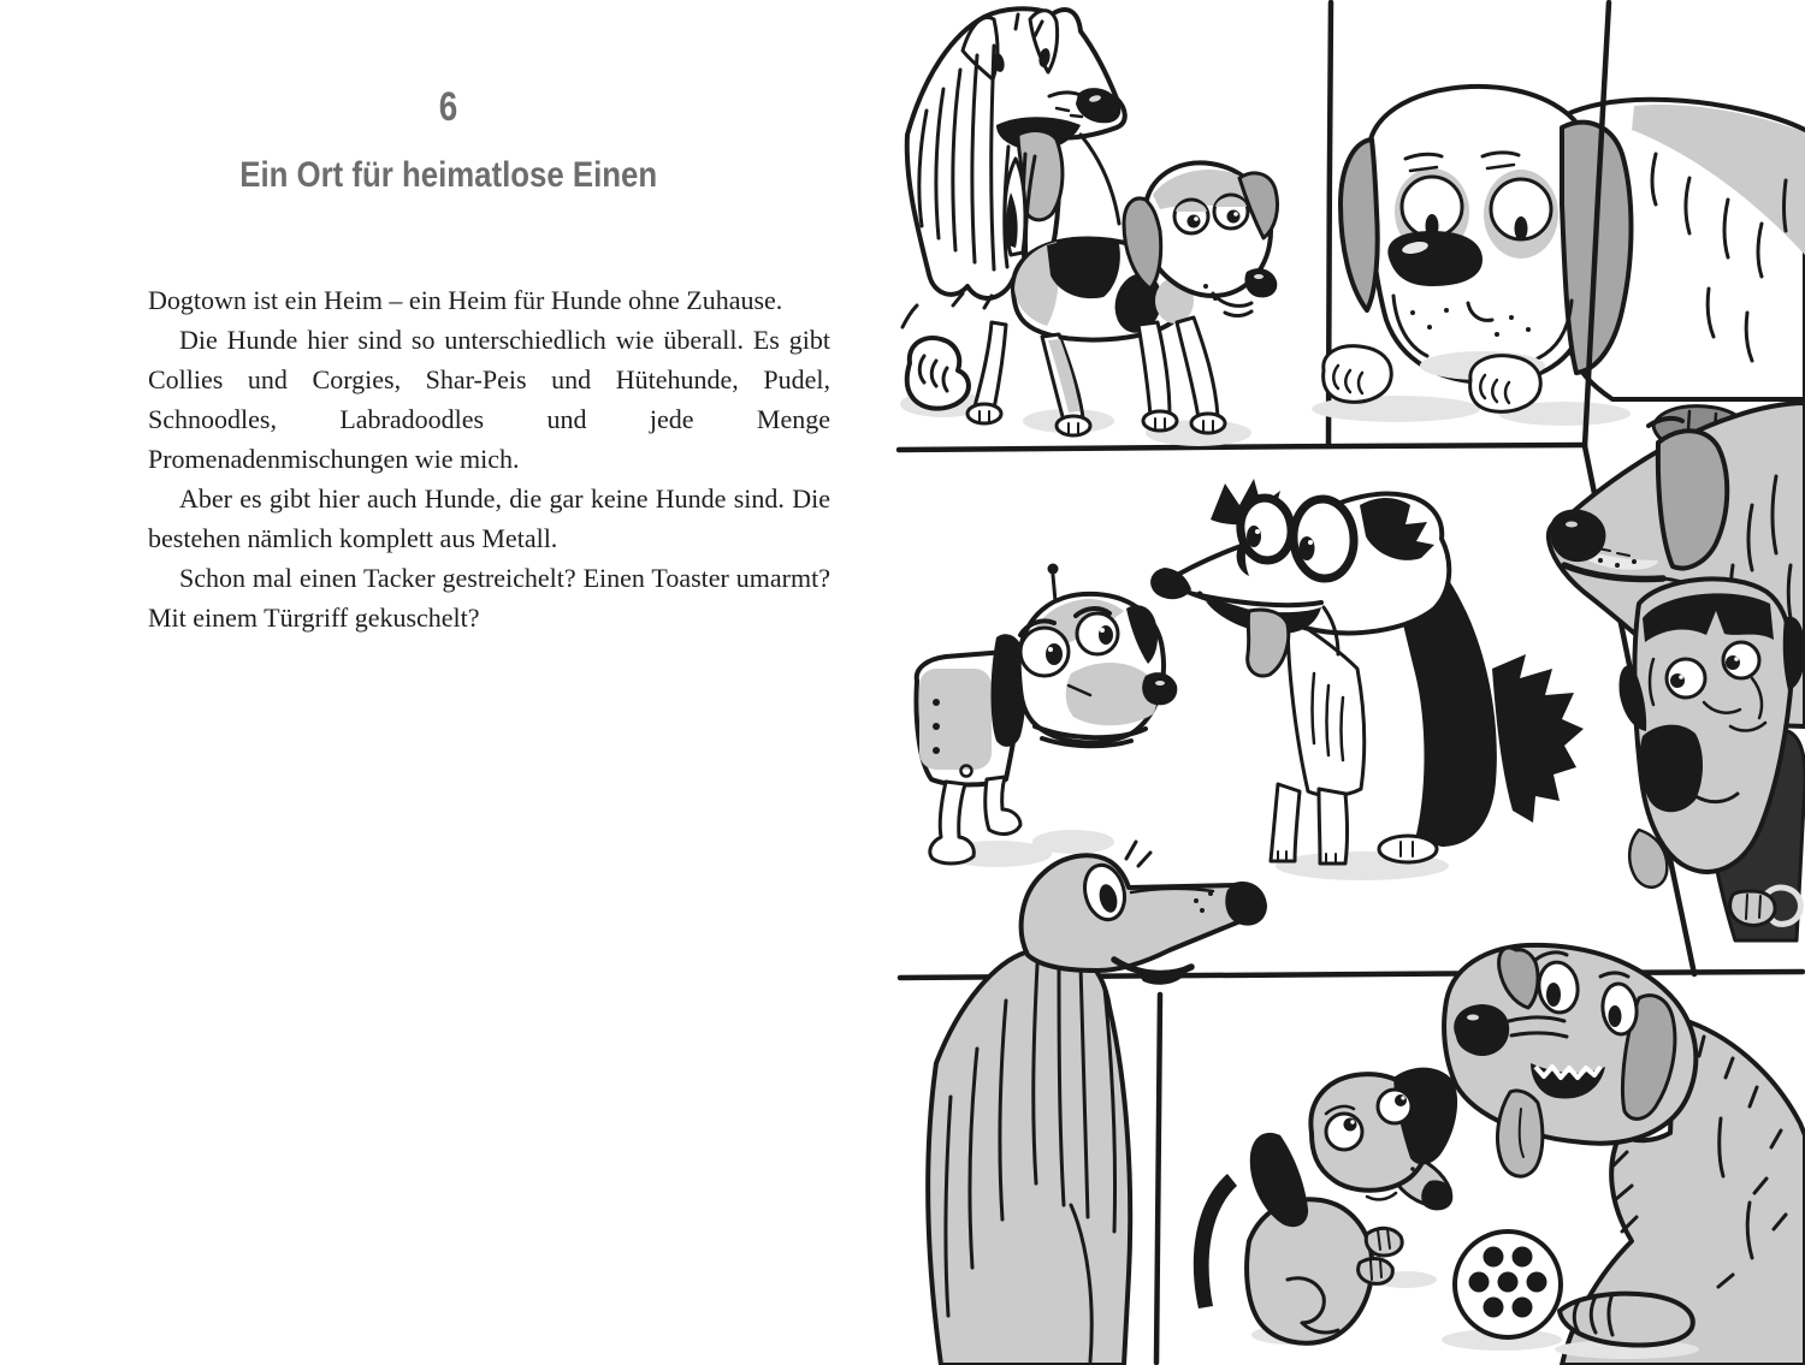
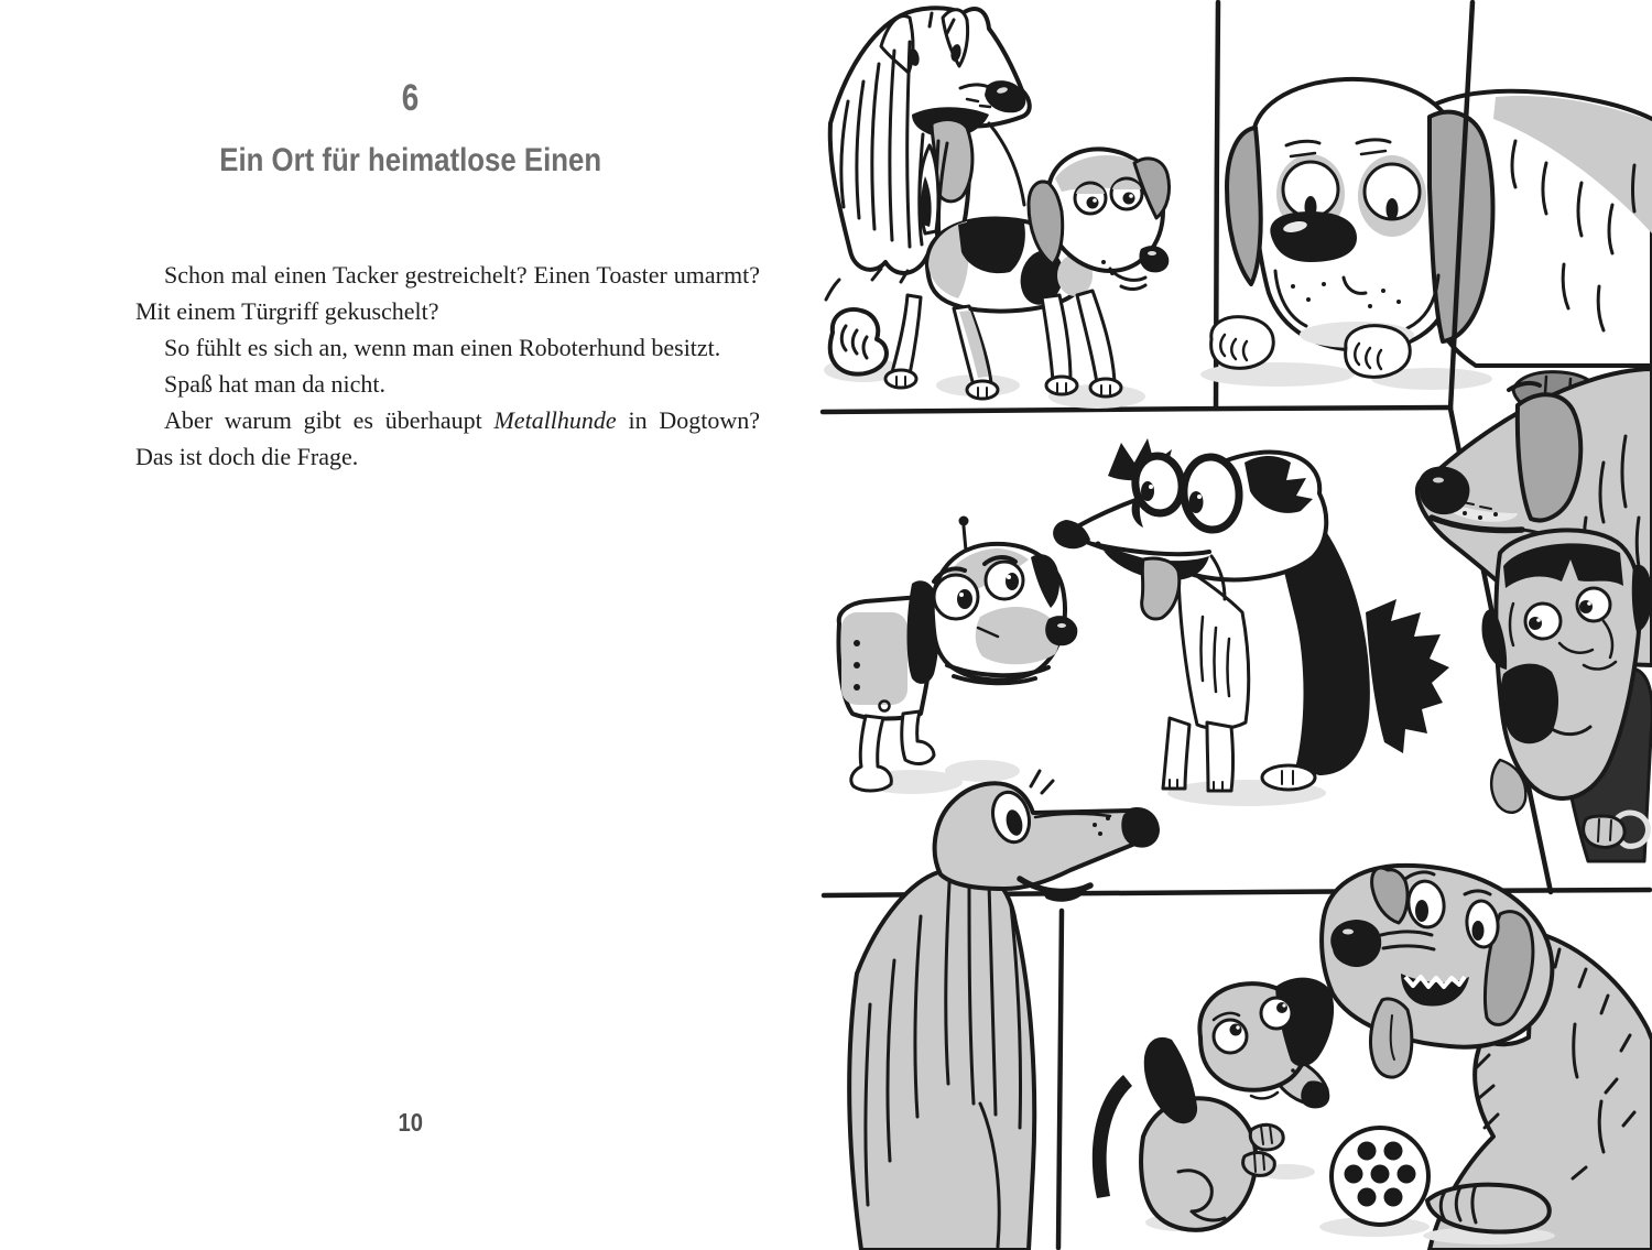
  6
  Ein Ort für heimatlose Einen
- Dogtown ist ein Heim – ein Heim für Hunde ohne Zuhause.
- Die Hunde hier sind so unterschiedlich wie überall. Es gibt Collies und Corgies, Shar-Peis und Hütehunde, Pudel, Schnoodles, Labradoodles und jede Menge Promenadenmischungen wie mich.
- Aber es gibt hier auch Hunde, die gar keine Hunde sind. Die bestehen nämlich komplett aus Metall.
  Schon mal einen Tacker gestreichelt? Einen Toaster umarmt? Mit einem Türgriff gekuschelt?
+ So fühlt es sich an, wenn man einen Roboterhund besitzt.
+ Spaß hat man da nicht.
+ Aber warum gibt es überhaupt Metallhunde in Dogtown? Das ist doch die Frage.
+ 10
